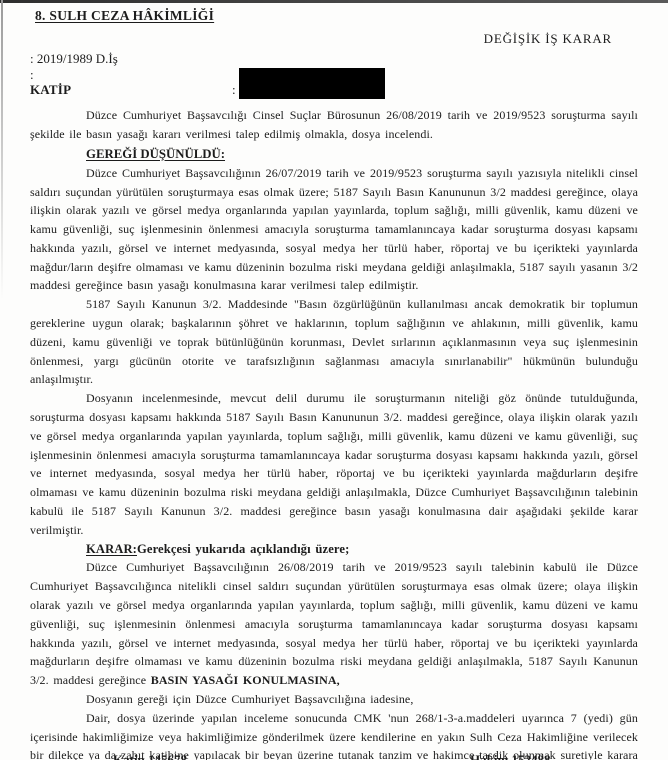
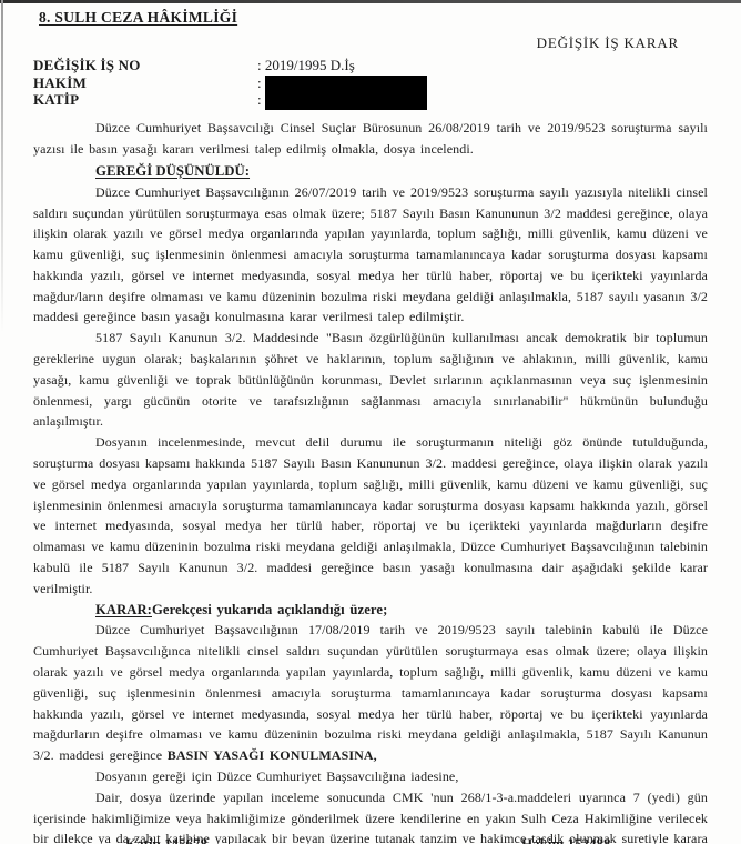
  8. SULH CEZA HÂKİMLİĞİ
  DEĞİŞİK İŞ KARAR
+ DEĞİŞİK İŞ NO
- : 2019/1989 D.İş
+ : 2019/1995 D.İş
+ HAKİM
  :
  KATİP
  :
- Düzce Cumhuriyet Başsavcılığı Cinsel Suçlar Bürosunun 26/08/2019 tarih ve 2019/9523 soruşturma sayılı şekilde ile basın yasağı kararı verilmesi talep edilmiş olmakla, dosya incelendi.
+ Düzce Cumhuriyet Başsavcılığı Cinsel Suçlar Bürosunun 26/08/2019 tarih ve 2019/9523 soruşturma sayılı yazısı ile basın yasağı kararı verilmesi talep edilmiş olmakla, dosya incelendi.
  GEREĞİ DÜŞÜNÜLDÜ:
  Düzce Cumhuriyet Başsavcılığının 26/07/2019 tarih ve 2019/9523 soruşturma sayılı yazısıyla nitelikli cinsel saldırı suçundan yürütülen soruşturmaya esas olmak üzere; 5187 Sayılı Basın Kanununun 3/2 maddesi gereğince, olaya ilişkin olarak yazılı ve görsel medya organlarında yapılan yayınlarda, toplum sağlığı, milli güvenlik, kamu düzeni ve kamu güvenliği, suç işlenmesinin önlenmesi amacıyla soruşturma tamamlanıncaya kadar soruşturma dosyası kapsamı hakkında yazılı, görsel ve internet medyasında, sosyal medya her türlü haber, röportaj ve bu içerikteki yayınlarda mağdur/ların deşifre olmaması ve kamu düzeninin bozulma riski meydana geldiği anlaşılmakla, 5187 sayılı yasanın 3/2 maddesi gereğince basın yasağı konulmasına karar verilmesi talep edilmiştir.
- 5187 Sayılı Kanunun 3/2. Maddesinde "Basın özgürlüğünün kullanılması ancak demokratik bir toplumun gereklerine uygun olarak; başkalarının şöhret ve haklarının, toplum sağlığının ve ahlakının, milli güvenlik, kamu düzeni, kamu güvenliği ve toprak bütünlüğünün korunması, Devlet sırlarının açıklanmasının veya suç işlenmesinin önlenmesi, yargı gücünün otorite ve tarafsızlığının sağlanması amacıyla sınırlanabilir" hükmünün bulunduğu anlaşılmıştır.
+ 5187 Sayılı Kanunun 3/2. Maddesinde "Basın özgürlüğünün kullanılması ancak demokratik bir toplumun gereklerine uygun olarak; başkalarının şöhret ve haklarının, toplum sağlığının ve ahlakının, milli güvenlik, kamu yasağı, kamu güvenliği ve toprak bütünlüğünün korunması, Devlet sırlarının açıklanmasının veya suç işlenmesinin önlenmesi, yargı gücünün otorite ve tarafsızlığının sağlanması amacıyla sınırlanabilir" hükmünün bulunduğu anlaşılmıştır.
  Dosyanın incelenmesinde, mevcut delil durumu ile soruşturmanın niteliği göz önünde tutulduğunda, soruşturma dosyası kapsamı hakkında 5187 Sayılı Basın Kanununun 3/2. maddesi gereğince, olaya ilişkin olarak yazılı ve görsel medya organlarında yapılan yayınlarda, toplum sağlığı, milli güvenlik, kamu düzeni ve kamu güvenliği, suç işlenmesinin önlenmesi amacıyla soruşturma tamamlanıncaya kadar soruşturma dosyası kapsamı hakkında yazılı, görsel ve internet medyasında, sosyal medya her türlü haber, röportaj ve bu içerikteki yayınlarda mağdurların deşifre olmaması ve kamu düzeninin bozulma riski meydana geldiği anlaşılmakla, Düzce Cumhuriyet Başsavcılığının talebinin kabulü ile 5187 Sayılı Kanunun 3/2. maddesi gereğince basın yasağı konulmasına dair aşağıdaki şekilde karar verilmiştir.
  KARAR:Gerekçesi yukarıda açıklandığı üzere;
- Düzce Cumhuriyet Başsavcılığının 26/08/2019 tarih ve 2019/9523 sayılı talebinin kabulü ile Düzce Cumhuriyet Başsavcılığınca nitelikli cinsel saldırı suçundan yürütülen soruşturmaya esas olmak üzere; olaya ilişkin olarak yazılı ve görsel medya organlarında yapılan yayınlarda, toplum sağlığı, milli güvenlik, kamu düzeni ve kamu güvenliği, suç işlenmesinin önlenmesi amacıyla soruşturma tamamlanıncaya kadar soruşturma dosyası kapsamı hakkında yazılı, görsel ve internet medyasında, sosyal medya her türlü haber, röportaj ve bu içerikteki yayınlarda mağdurların deşifre olmaması ve kamu düzeninin bozulma riski meydana geldiği anlaşılmakla, 5187 Sayılı Kanunun 3/2. maddesi gereğince BASIN YASAĞI KONULMASINA,
+ Düzce Cumhuriyet Başsavcılığının 17/08/2019 tarih ve 2019/9523 sayılı talebinin kabulü ile Düzce Cumhuriyet Başsavcılığınca nitelikli cinsel saldırı suçundan yürütülen soruşturmaya esas olmak üzere; olaya ilişkin olarak yazılı ve görsel medya organlarında yapılan yayınlarda, toplum sağlığı, milli güvenlik, kamu düzeni ve kamu güvenliği, suç işlenmesinin önlenmesi amacıyla soruşturma tamamlanıncaya kadar soruşturma dosyası kapsamı hakkında yazılı, görsel ve internet medyasında, sosyal medya her türlü haber, röportaj ve bu içerikteki yayınlarda mağdurların deşifre olmaması ve kamu düzeninin bozulma riski meydana geldiği anlaşılmakla, 5187 Sayılı Kanunun 3/2. maddesi gereğince BASIN YASAĞI KONULMASINA,
  Dosyanın gereği için Düzce Cumhuriyet Başsavcılığına iadesine,
  Dair, dosya üzerinde yapılan inceleme sonucunda CMK 'nun 268/1-3-a.maddeleri uyarınca 7 (yedi) gün içerisinde hakimliğimize veya hakimliğimize gönderilmek üzere kendilerine en yakın Sulh Ceza Hakimliğine verilecek bir dilekçe ya da zabıt katibine yapılacak bir beyan üzerine tutanak tanzim ve hakimce tasdik olunmak suretiyle karara
